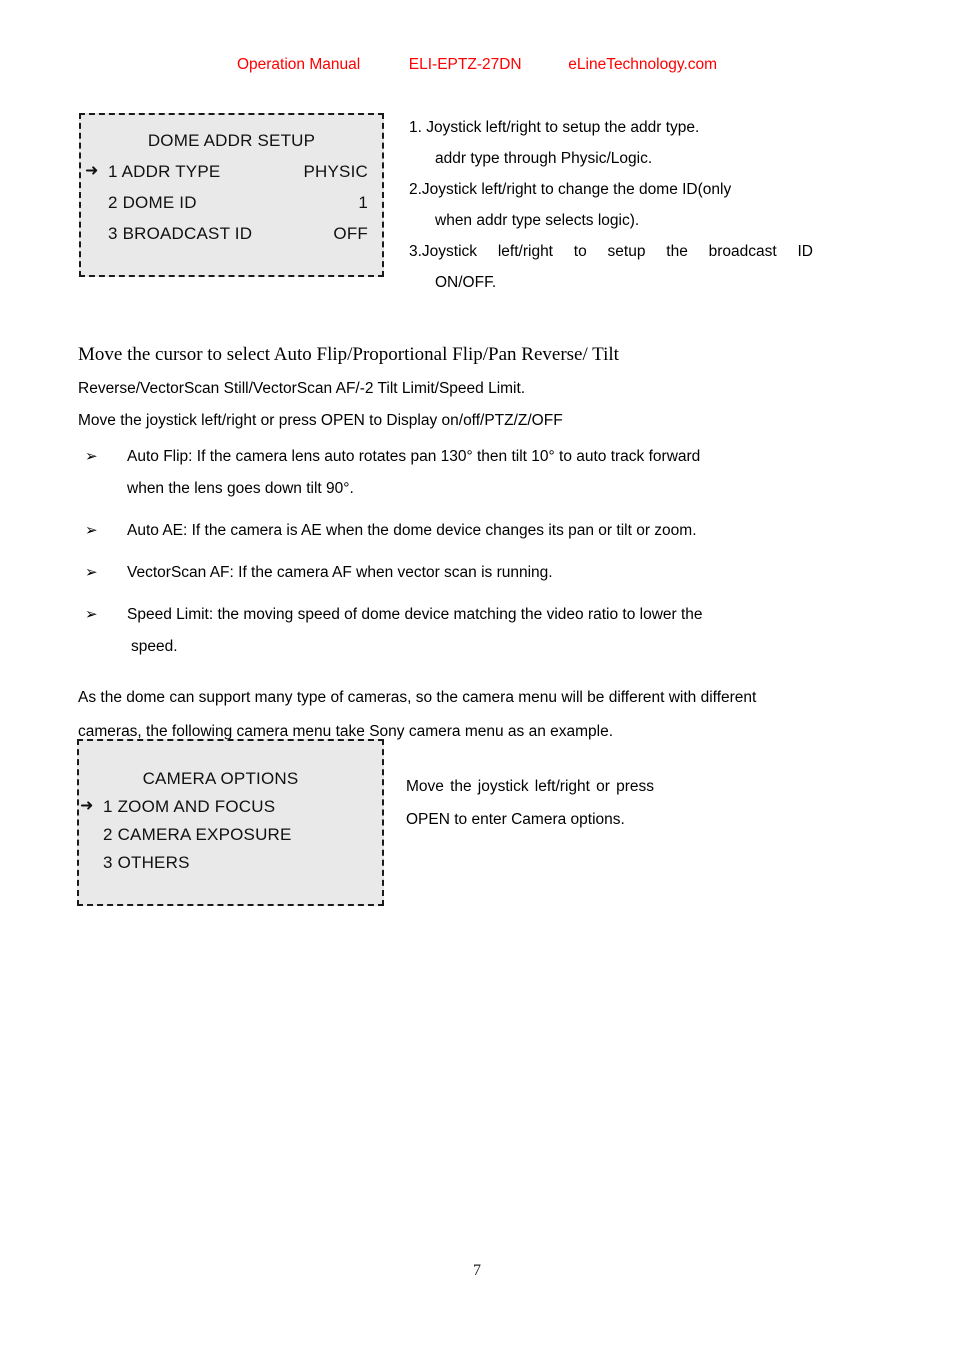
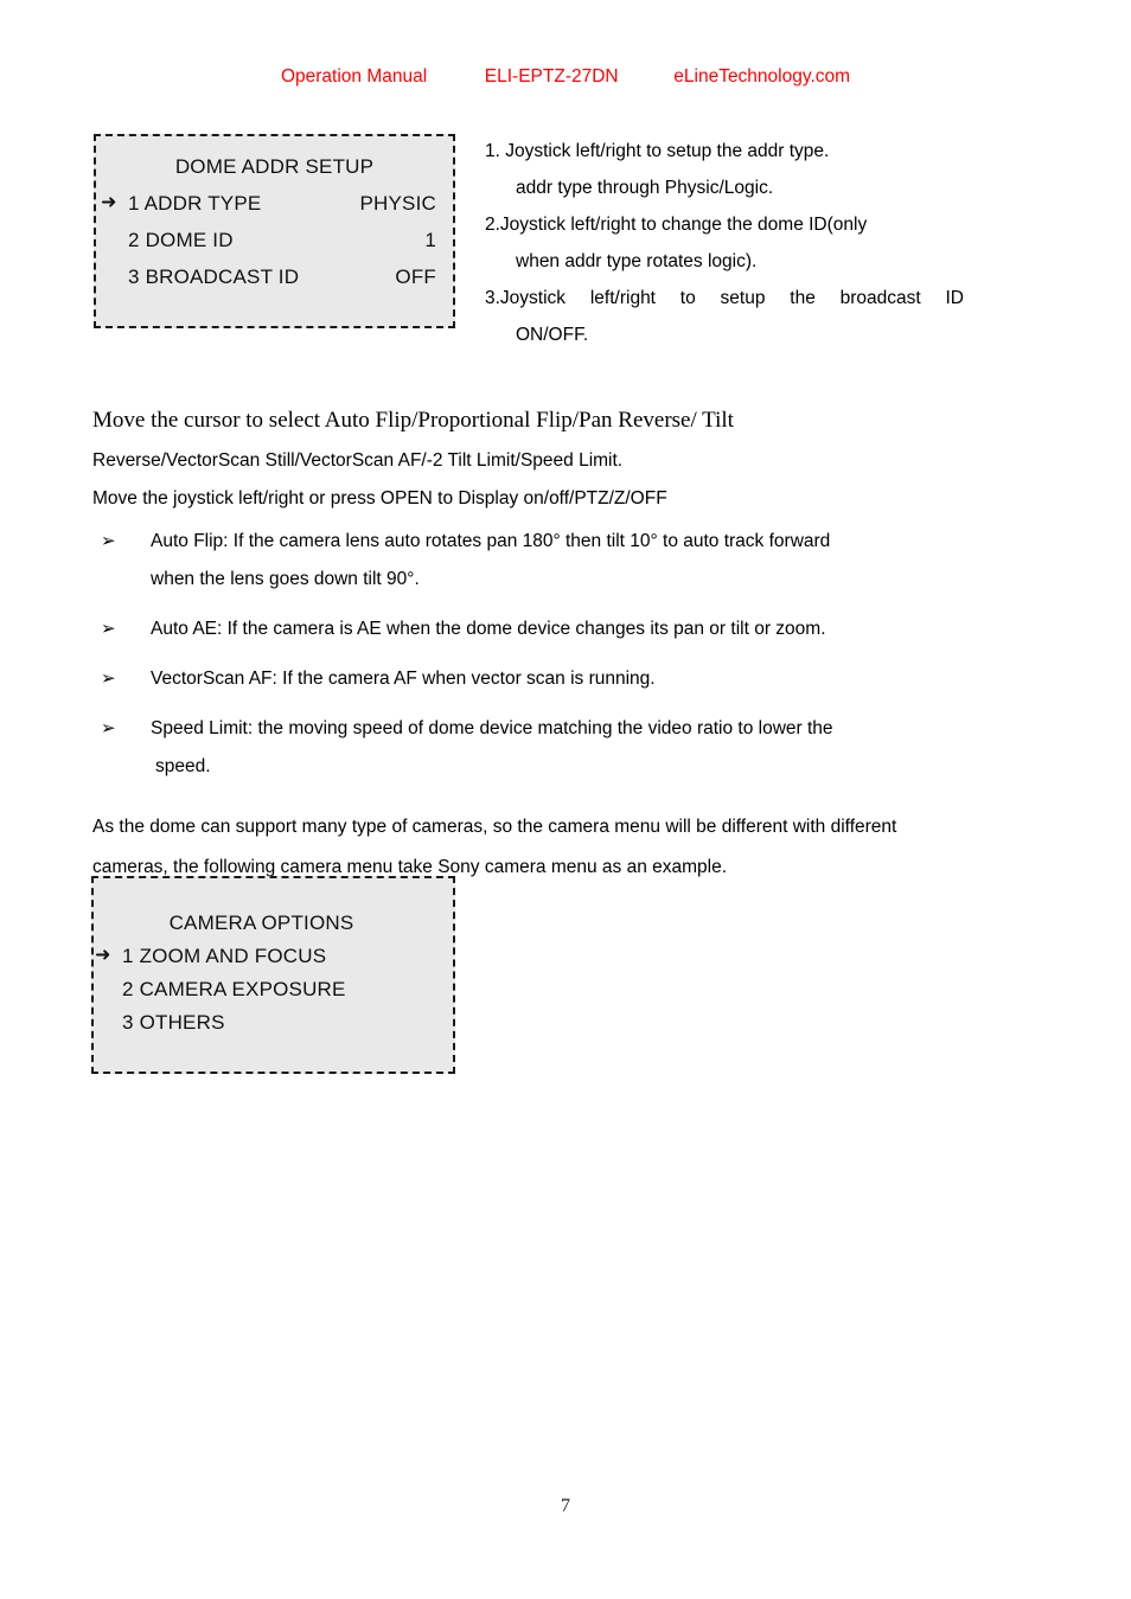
  Operation Manual ELI-EPTZ-27DN eLineTechnology.com
  DOME ADDR SETUP
  ➜
  1 ADDR TYPE
  PHYSIC
  2 DOME ID
  1
  3 BROADCAST ID
  OFF
  1. Joystick left/right to setup the addr type.
  addr type through Physic/Logic.
  2.Joystick left/right to change the dome ID(only
- when addr type selects logic).
+ when addr type rotates logic).
  3.Joystick left/right to setup the broadcast ID
  ON/OFF.
  Move the cursor to select Auto Flip/Proportional Flip/Pan Reverse/ Tilt
  Reverse/VectorScan Still/VectorScan AF/-2 Tilt Limit/Speed Limit.
  Move the joystick left/right or press OPEN to Display on/off/PTZ/Z/OFF
  ➢
- Auto Flip: If the camera lens auto rotates pan 130° then tilt 10° to auto track forward
+ Auto Flip: If the camera lens auto rotates pan 180° then tilt 10° to auto track forward
  when the lens goes down tilt 90°.
  ➢
  Auto AE: If the camera is AE when the dome device changes its pan or tilt or zoom.
  ➢
  VectorScan AF: If the camera AF when vector scan is running.
  ➢
  Speed Limit: the moving speed of dome device matching the video ratio to lower the
  speed.
  As the dome can support many type of cameras, so the camera menu will be different with different
  cameras, the following camera menu take Sony camera menu as an example.
  CAMERA OPTIONS
  ➜
  1 ZOOM AND FOCUS
  2 CAMERA EXPOSURE
  3 OTHERS
- Move the joystick left/right or press
- OPEN to enter Camera options.
  7
